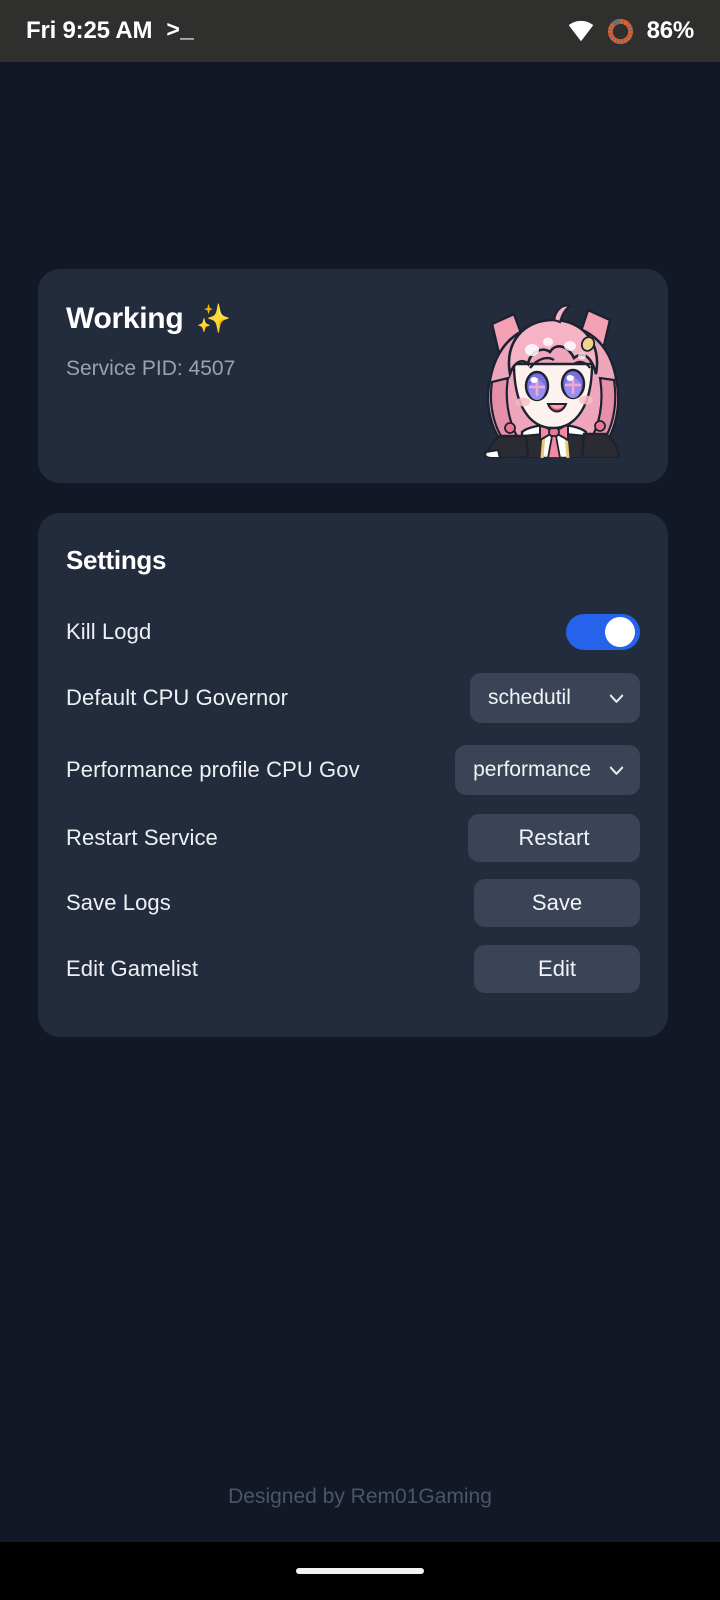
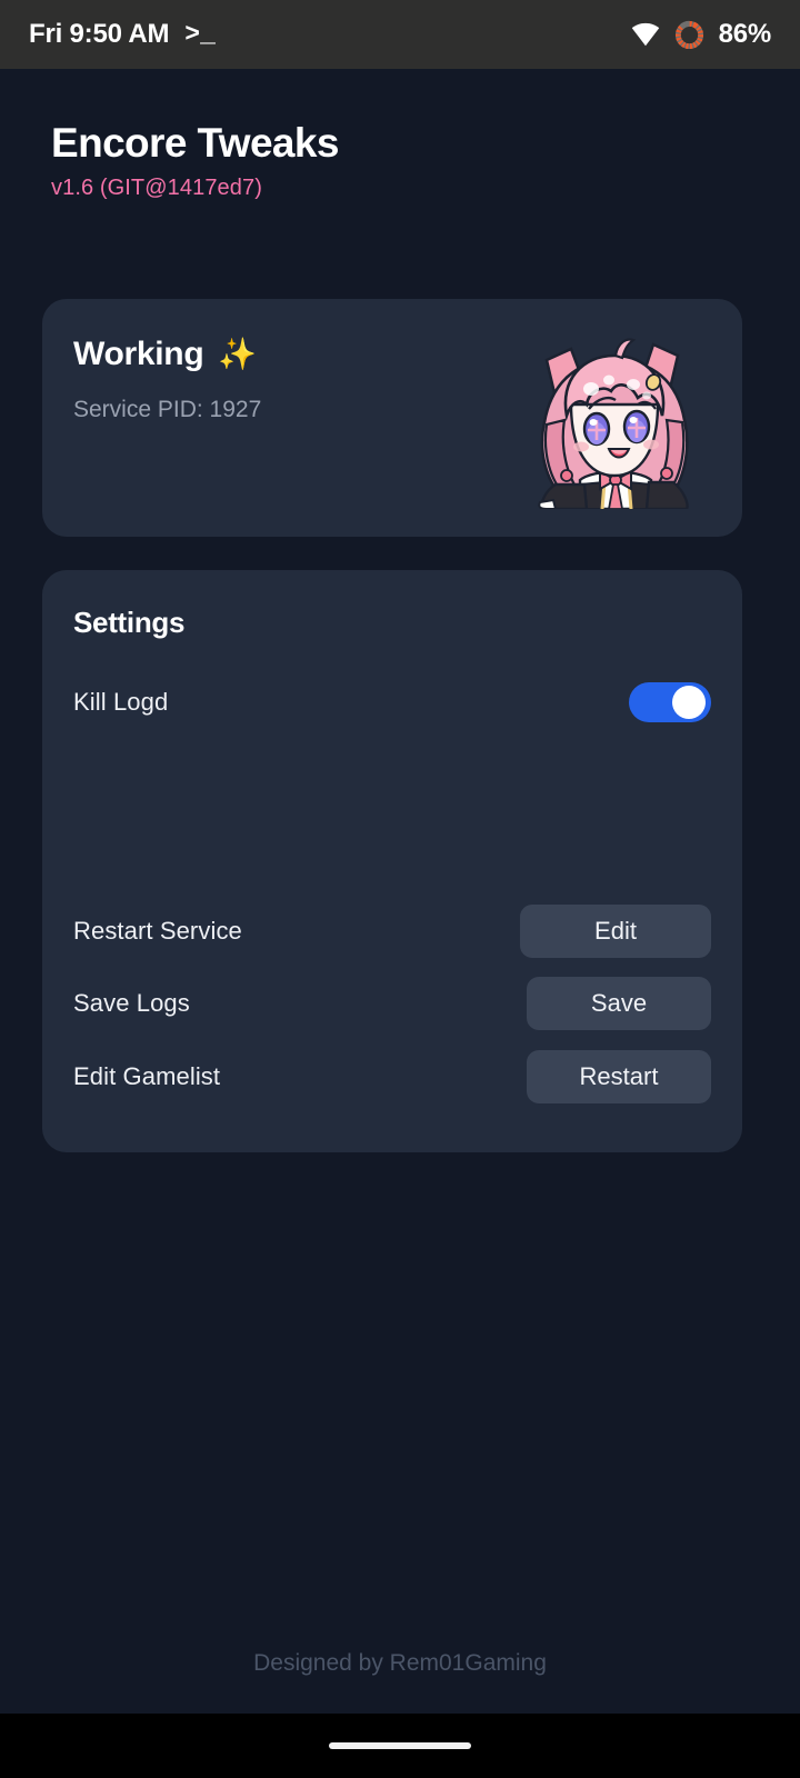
- Fri 9:25 AM
+ Fri 9:50 AM
  >_
  86%
+ Encore Tweaks
+ v1.6 (GIT@1417ed7)
  Working
  ✨
- Service PID: 4507
+ Service PID: 1927
  Settings
  Kill Logd
- Default CPU Governor
- schedutil
- Performance profile CPU Gov
- performance
  Restart Service
- Restart
+ Edit
  Save Logs
  Save
  Edit Gamelist
- Edit
+ Restart
  Designed by Rem01Gaming
